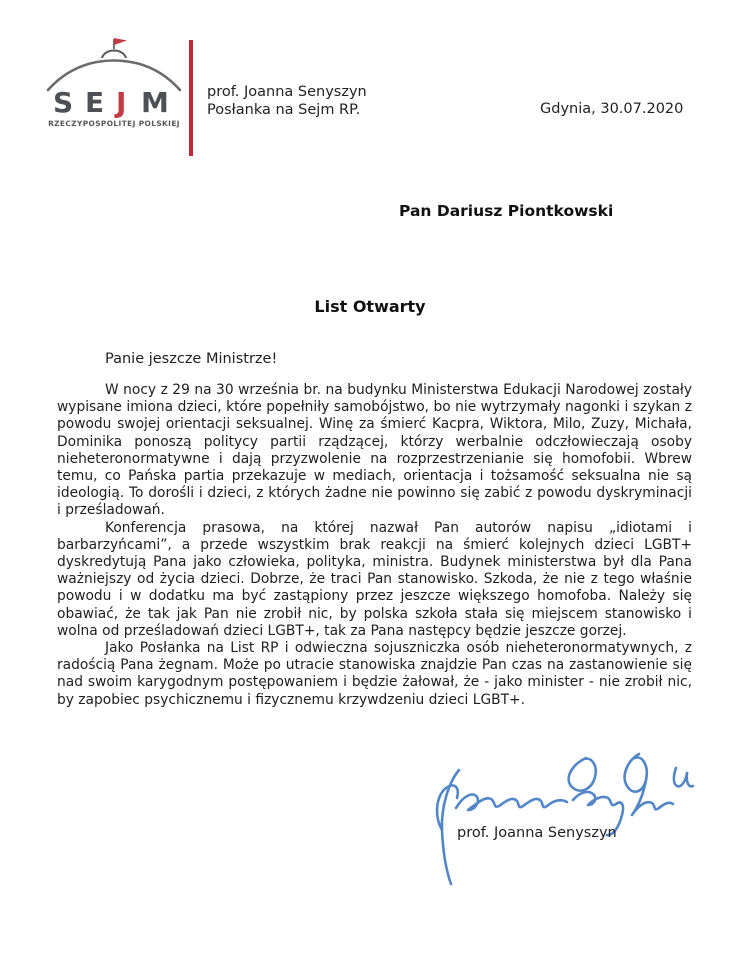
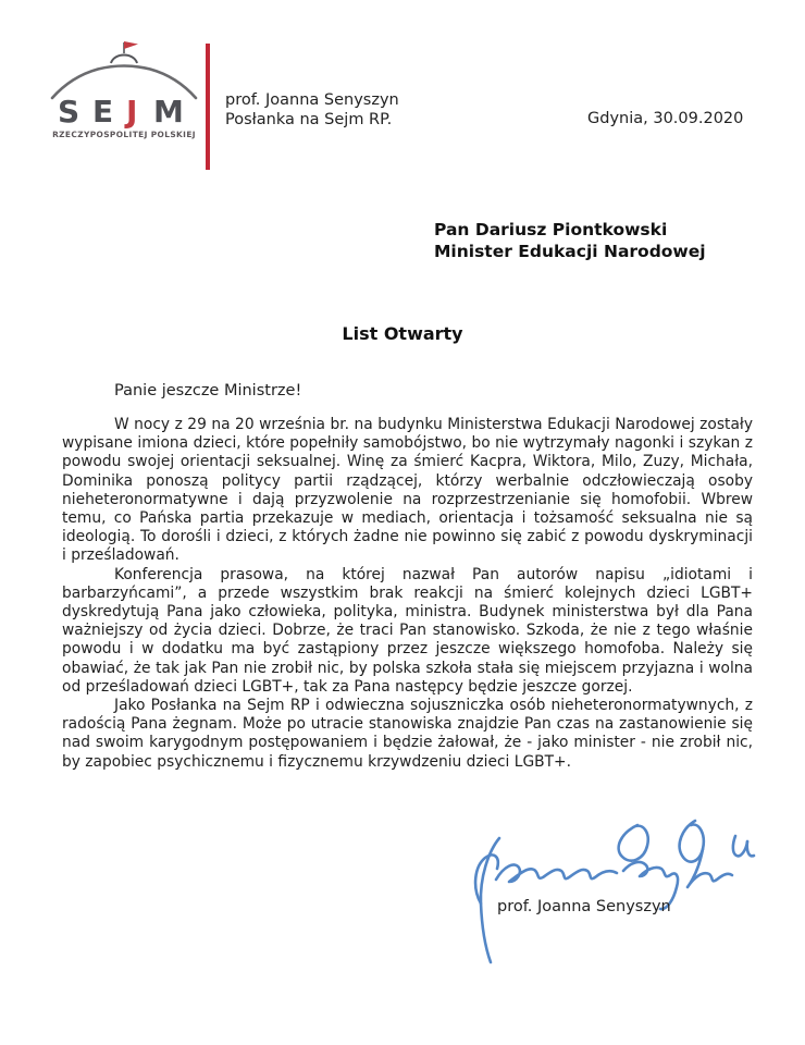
  S E J M
  RZECZYPOSPOLITEJ POLSKIEJ
  prof. Joanna Senyszyn
  Posłanka na Sejm RP.
- Gdynia, 30.07.2020
+ Gdynia, 30.09.2020
  Pan Dariusz Piontkowski
+ Minister Edukacji Narodowej
  List Otwarty
  Panie jeszcze Ministrze!
- W nocy z 29 na 30 września br. na budynku Ministerstwa Edukacji Narodowej zostały wypisane imiona dzieci, które popełniły samobójstwo, bo nie wytrzymały nagonki i szykan z powodu swojej orientacji seksualnej. Winę za śmierć Kacpra, Wiktora, Milo, Zuzy, Michała, Dominika ponoszą politycy partii rządzącej, którzy werbalnie odczłowieczają osoby nieheteronormatywne i dają przyzwolenie na rozprzestrzenianie się homofobii. Wbrew temu, co Pańska partia przekazuje w mediach, orientacja i tożsamość seksualna nie są ideologią. To dorośli i dzieci, z których żadne nie powinno się zabić z powodu dyskryminacji i prześladowań.
+ W nocy z 29 na 20 września br. na budynku Ministerstwa Edukacji Narodowej zostały wypisane imiona dzieci, które popełniły samobójstwo, bo nie wytrzymały nagonki i szykan z powodu swojej orientacji seksualnej. Winę za śmierć Kacpra, Wiktora, Milo, Zuzy, Michała, Dominika ponoszą politycy partii rządzącej, którzy werbalnie odczłowieczają osoby nieheteronormatywne i dają przyzwolenie na rozprzestrzenianie się homofobii. Wbrew temu, co Pańska partia przekazuje w mediach, orientacja i tożsamość seksualna nie są ideologią. To dorośli i dzieci, z których żadne nie powinno się zabić z powodu dyskryminacji i prześladowań.
- Konferencja prasowa, na której nazwał Pan autorów napisu „idiotami i barbarzyńcami”, a przede wszystkim brak reakcji na śmierć kolejnych dzieci LGBT+ dyskredytują Pana jako człowieka, polityka, ministra. Budynek ministerstwa był dla Pana ważniejszy od życia dzieci. Dobrze, że traci Pan stanowisko. Szkoda, że nie z tego właśnie powodu i w dodatku ma być zastąpiony przez jeszcze większego homofoba. Należy się obawiać, że tak jak Pan nie zrobił nic, by polska szkoła stała się miejscem stanowisko i wolna od prześladowań dzieci LGBT+, tak za Pana następcy będzie jeszcze gorzej.
+ Konferencja prasowa, na której nazwał Pan autorów napisu „idiotami i barbarzyńcami”, a przede wszystkim brak reakcji na śmierć kolejnych dzieci LGBT+ dyskredytują Pana jako człowieka, polityka, ministra. Budynek ministerstwa był dla Pana ważniejszy od życia dzieci. Dobrze, że traci Pan stanowisko. Szkoda, że nie z tego właśnie powodu i w dodatku ma być zastąpiony przez jeszcze większego homofoba. Należy się obawiać, że tak jak Pan nie zrobił nic, by polska szkoła stała się miejscem przyjazna i wolna od prześladowań dzieci LGBT+, tak za Pana następcy będzie jeszcze gorzej.
- Jako Posłanka na List RP i odwieczna sojuszniczka osób nieheteronormatywnych, z radością Pana żegnam. Może po utracie stanowiska znajdzie Pan czas na zastanowienie się nad swoim karygodnym postępowaniem i będzie żałował, że - jako minister - nie zrobił nic, by zapobiec psychicznemu i fizycznemu krzywdzeniu dzieci LGBT+.
+ Jako Posłanka na Sejm RP i odwieczna sojuszniczka osób nieheteronormatywnych, z radością Pana żegnam. Może po utracie stanowiska znajdzie Pan czas na zastanowienie się nad swoim karygodnym postępowaniem i będzie żałował, że - jako minister - nie zrobił nic, by zapobiec psychicznemu i fizycznemu krzywdzeniu dzieci LGBT+.
  prof. Joanna Senyszyn
